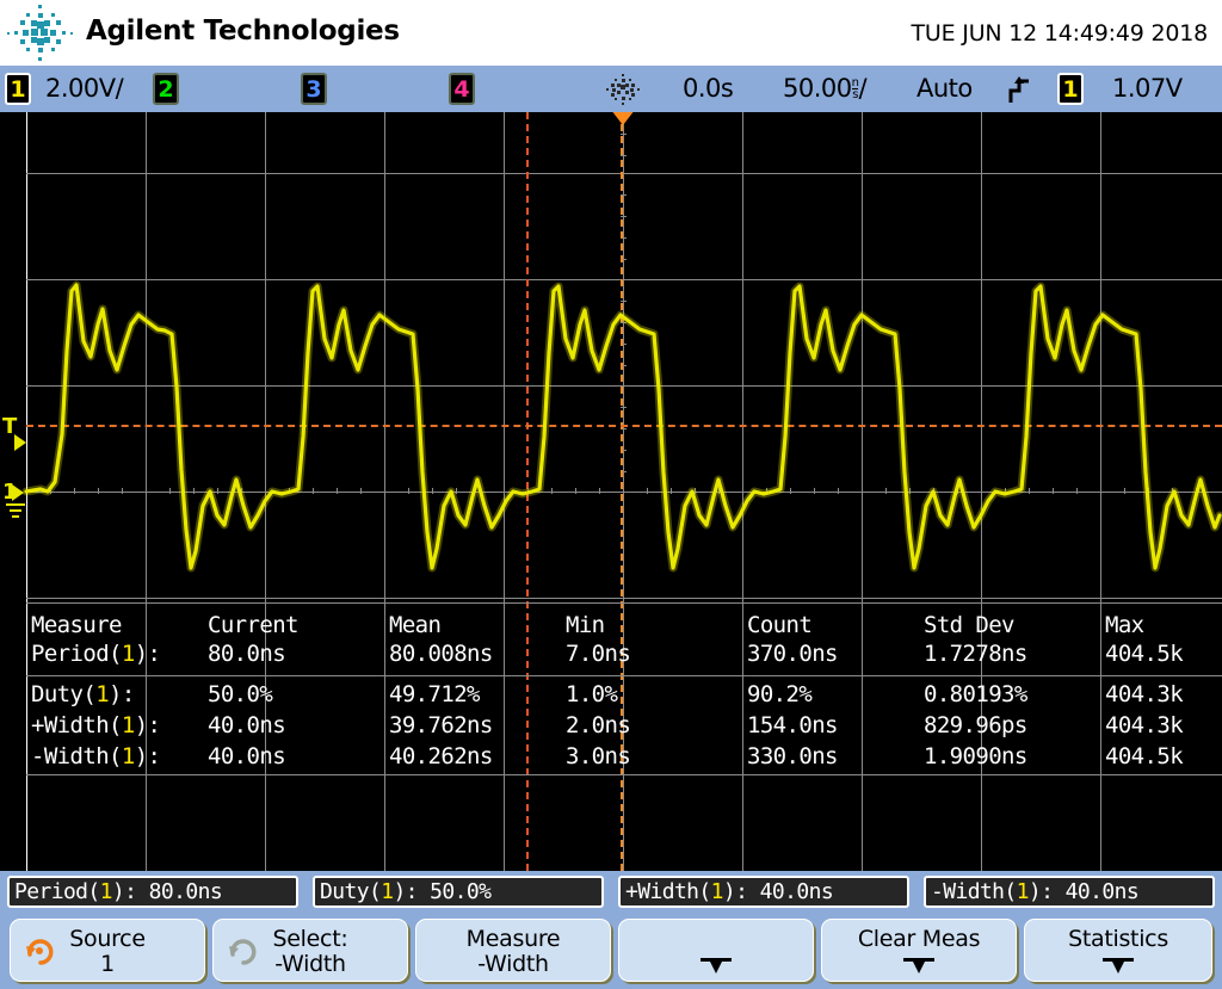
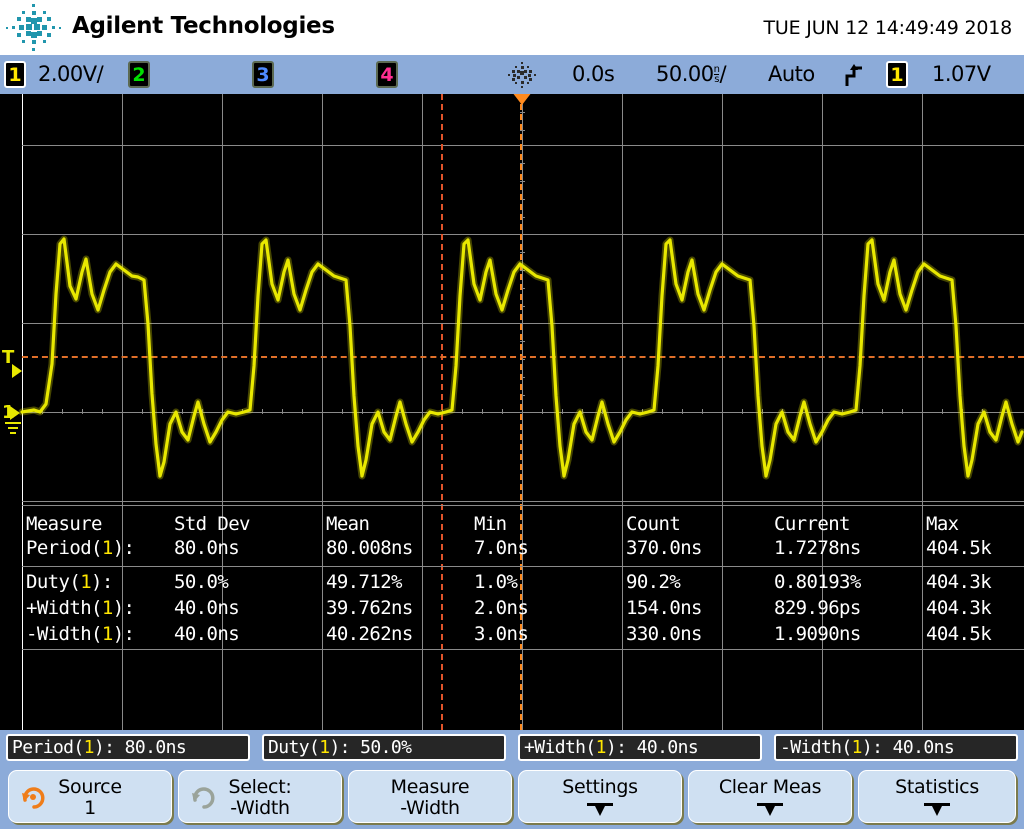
  Agilent Technologies
  TUE JUN 12 14:49:49 2018
  1
  2.00V/
  2
  3
  4
  0.0s
  50.00
  n
  s
  /
  Auto
  1
  1.07V
  T
  1
  Measure
- Current
+ Std Dev
  Mean
  Min
  Count
- Std Dev
+ Current
  Max
  Period(1):
  80.0ns
  80.008ns
  7.0ns
  370.0ns
  1.7278ns
  404.5k
  Duty(1):
  50.0%
  49.712%
  1.0%
  90.2%
  0.80193%
  404.3k
  +Width(1):
  40.0ns
  39.762ns
  2.0ns
  154.0ns
  829.96ps
  404.3k
  -Width(1):
  40.0ns
  40.262ns
  3.0ns
  330.0ns
  1.9090ns
  404.5k
  Period(1): 80.0ns
  Duty(1): 50.0%
  +Width(1): 40.0ns
  -Width(1): 40.0ns
  Source
  1
  Select:
  -Width
  Measure
  -Width
+ Settings
  Clear Meas
  Statistics
